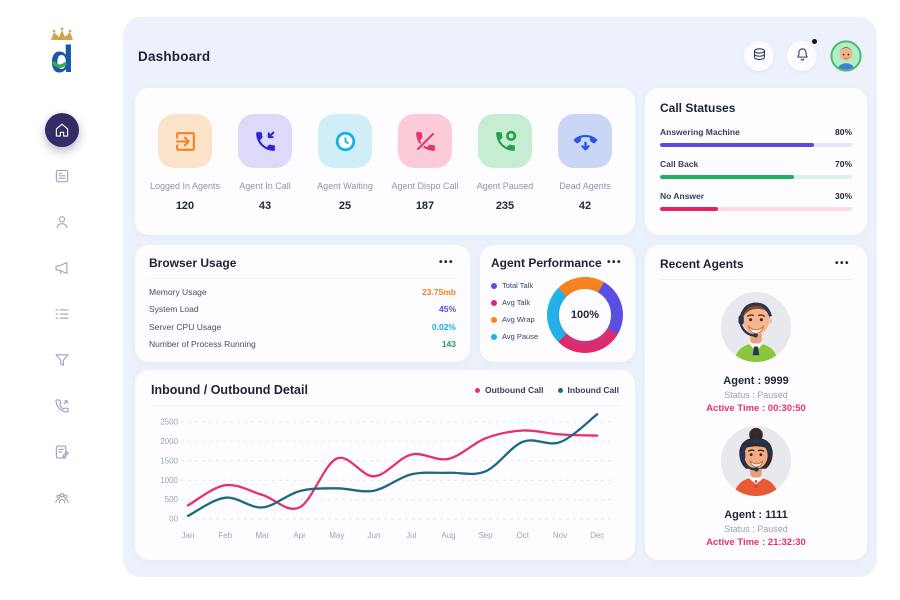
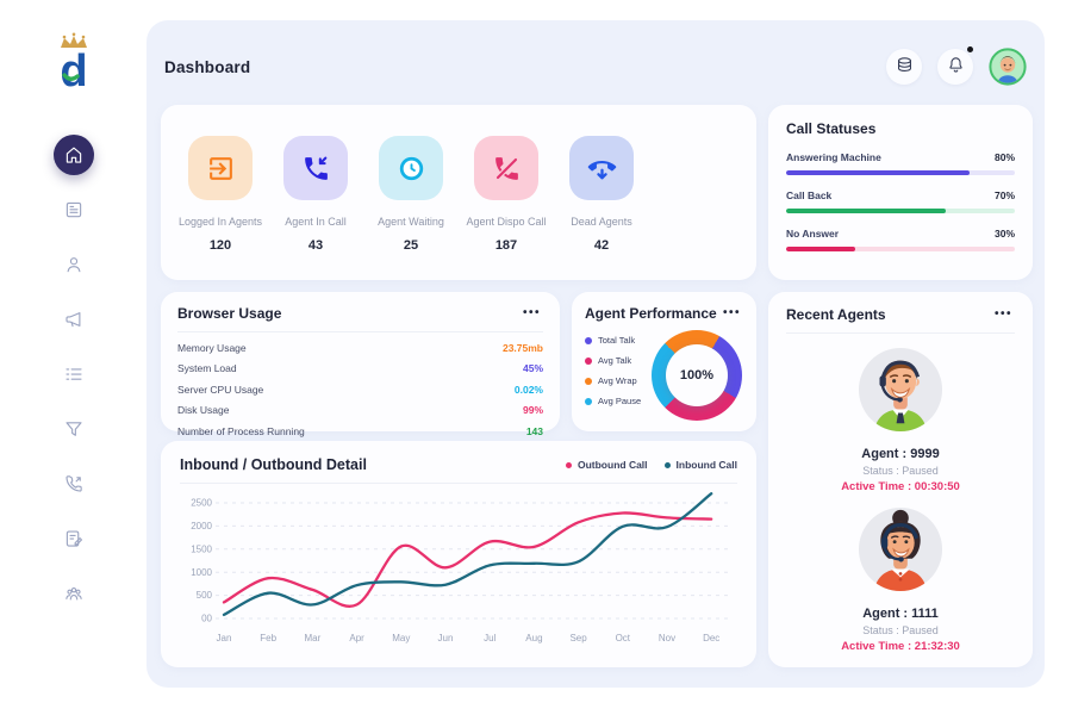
  d
  Dashboard
  Logged In Agents
  120
  Agent In Call
  43
  Agent Waiting
  25
  Agent Dispo Call
  187
- Agent Paused
- 235
  Dead Agents
  42
  Call Statuses
  Answering Machine
  80%
  Call Back
  70%
  No Answer
  30%
  Browser Usage
  •••
  Memory Usage
  23.75mb
  System Load
  45%
  Server CPU Usage
  0.02%
+ Disk Usage
+ 99%
  Number of Process Running
  143
  Agent Performance
  •••
  Total Talk
  Avg Talk
  Avg Wrap
  Avg Pause
  100%
  Recent Agents
  •••
  Agent : 9999
  Status : Paused
  Active Time : 00:30:50
  Agent : 1111
  Status : Paused
  Active Time : 21:32:30
  Inbound / Outbound Detail
  Outbound Call
  Inbound Call
  00
  500
  1000
  1500
  2000
  2500
  Jan
  Feb
  Mar
  Apr
  May
  Jun
  Jul
  Aug
  Sep
  Oct
  Nov
  Dec
